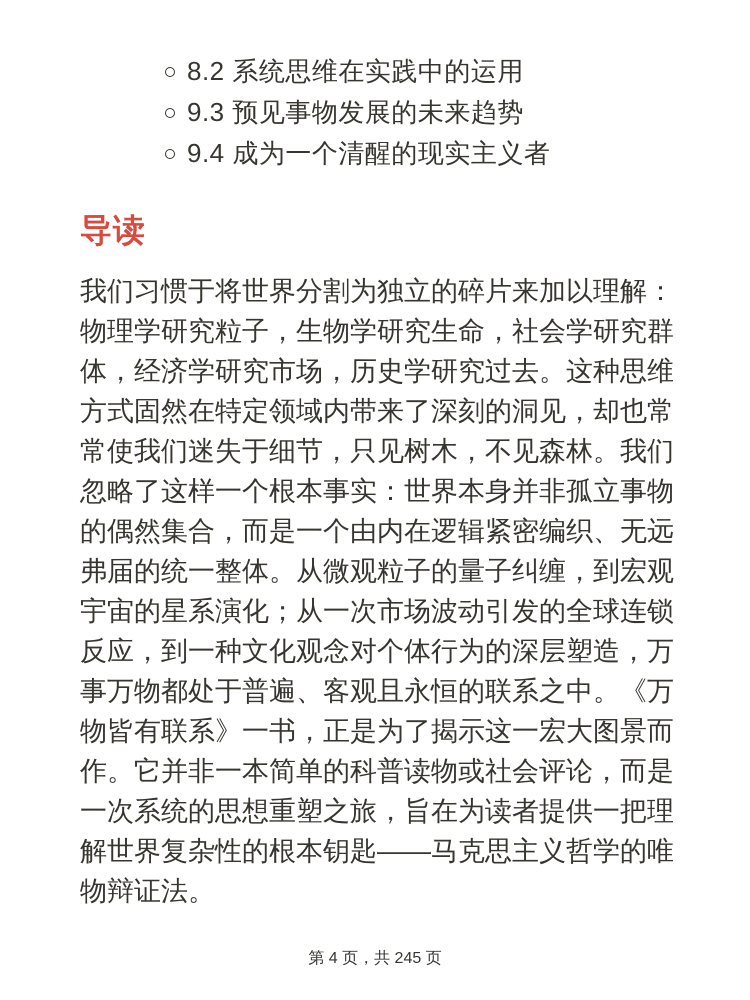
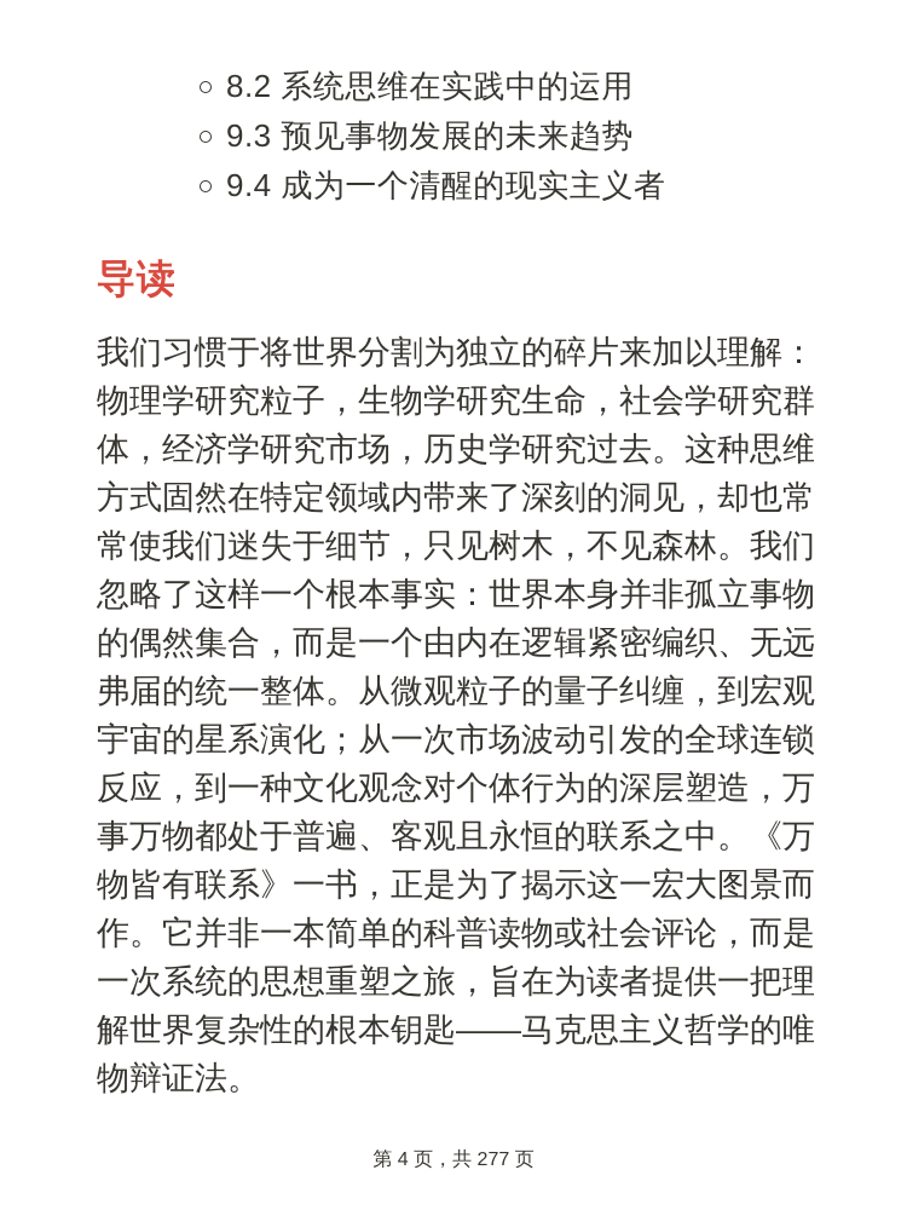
  8.2 系统思维在实践中的运用
  9.3 预见事物发展的未来趋势
  9.4 成为一个清醒的现实主义者
  导读
  我们习惯于将世界分割为独立的碎片来加以理解：物理学研究粒子，生物学研究生命，社会学研究群体，经济学研究市场，历史学研究过去。这种思维方式固然在特定领域内带来了深刻的洞见，却也常常使我们迷失于细节，只见树木，不见森林。我们忽略了这样一个根本事实：世界本身并非孤立事物的偶然集合，而是一个由内在逻辑紧密编织、无远弗届的统一整体。从微观粒子的量子纠缠，到宏观宇宙的星系演化；从一次市场波动引发的全球连锁反应，到一种文化观念对个体行为的深层塑造，万事万物都处于普遍、客观且永恒的联系之中。《万物皆有联系》一书，正是为了揭示这一宏大图景而作。它并非一本简单的科普读物或社会评论，而是一次系统的思想重塑之旅，旨在为读者提供一把理解世界复杂性的根本钥匙——马克思主义哲学的唯物辩证法。
- 第 4 页，共 245 页
+ 第 4 页，共 277 页
